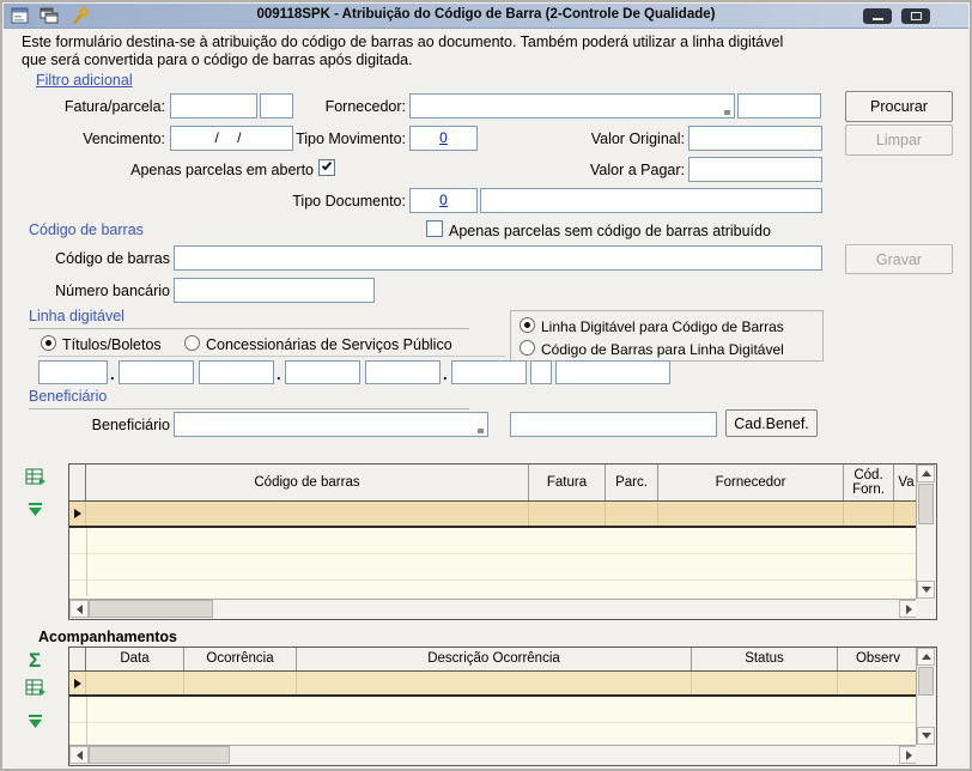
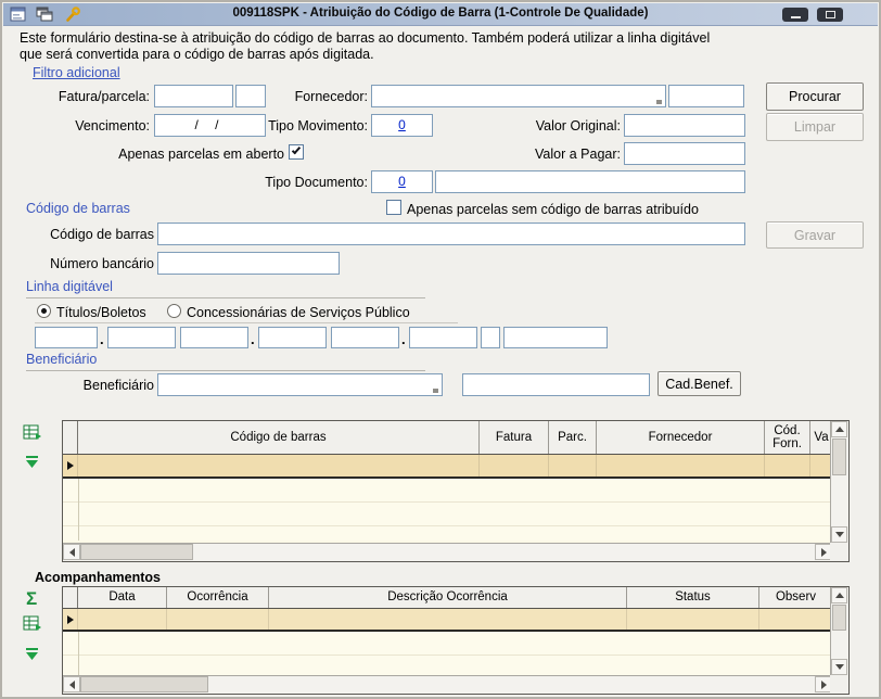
- 009118SPK - Atribuição do Código de Barra (2-Controle De Qualidade)
+ 009118SPK - Atribuição do Código de Barra (1-Controle De Qualidade)
  Este formulário destina-se à atribuição do código de barras ao documento. Também poderá utilizar a linha digitável
  que será convertida para o código de barras após digitada.
  Filtro adicional
  Fatura/parcela:
  Fornecedor:
  Procurar
  Vencimento:
  / /
  Tipo Movimento:
  0
  Valor Original:
  Limpar
  Apenas parcelas em aberto
  Valor a Pagar:
  Tipo Documento:
  0
  Código de barras
  Apenas parcelas sem código de barras atribuído
  Código de barras
  Gravar
  Número bancário
  Linha digitável
  Títulos/Boletos
  Concessionárias de Serviços Público
- Linha Digitável para Código de Barras
- Código de Barras para Linha Digitável
  .
  .
  .
  Beneficiário
  Beneficiário
  Cad.Benef.
  Código de barras
  Fatura
  Parc.
  Fornecedor
  Cód. Forn.
  Va
  Acompanhamentos
  Σ
  Data
  Ocorrência
  Descrição Ocorrência
  Status
  Observ
